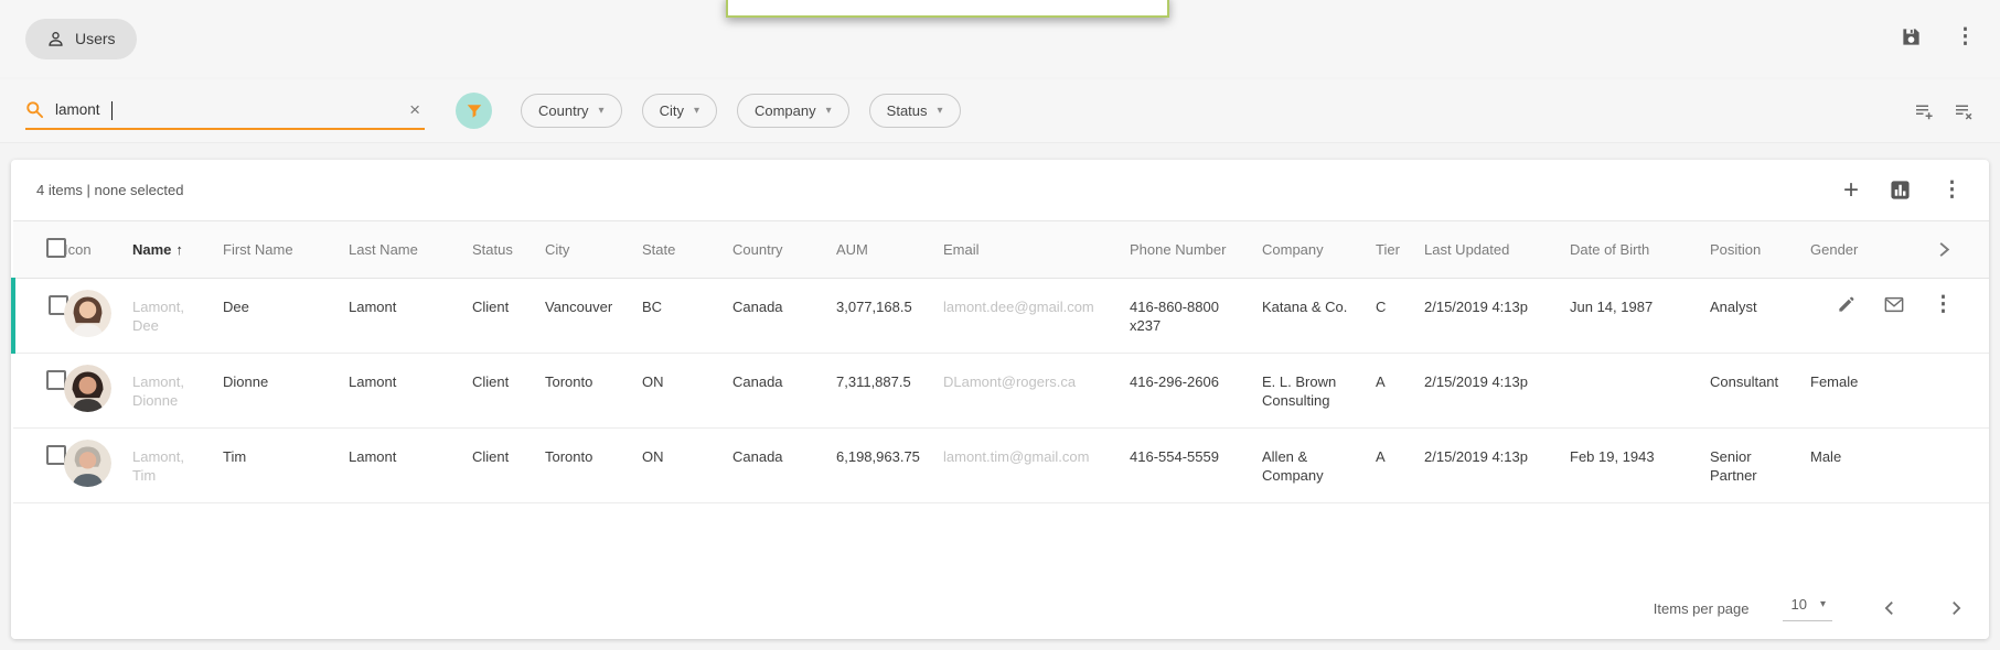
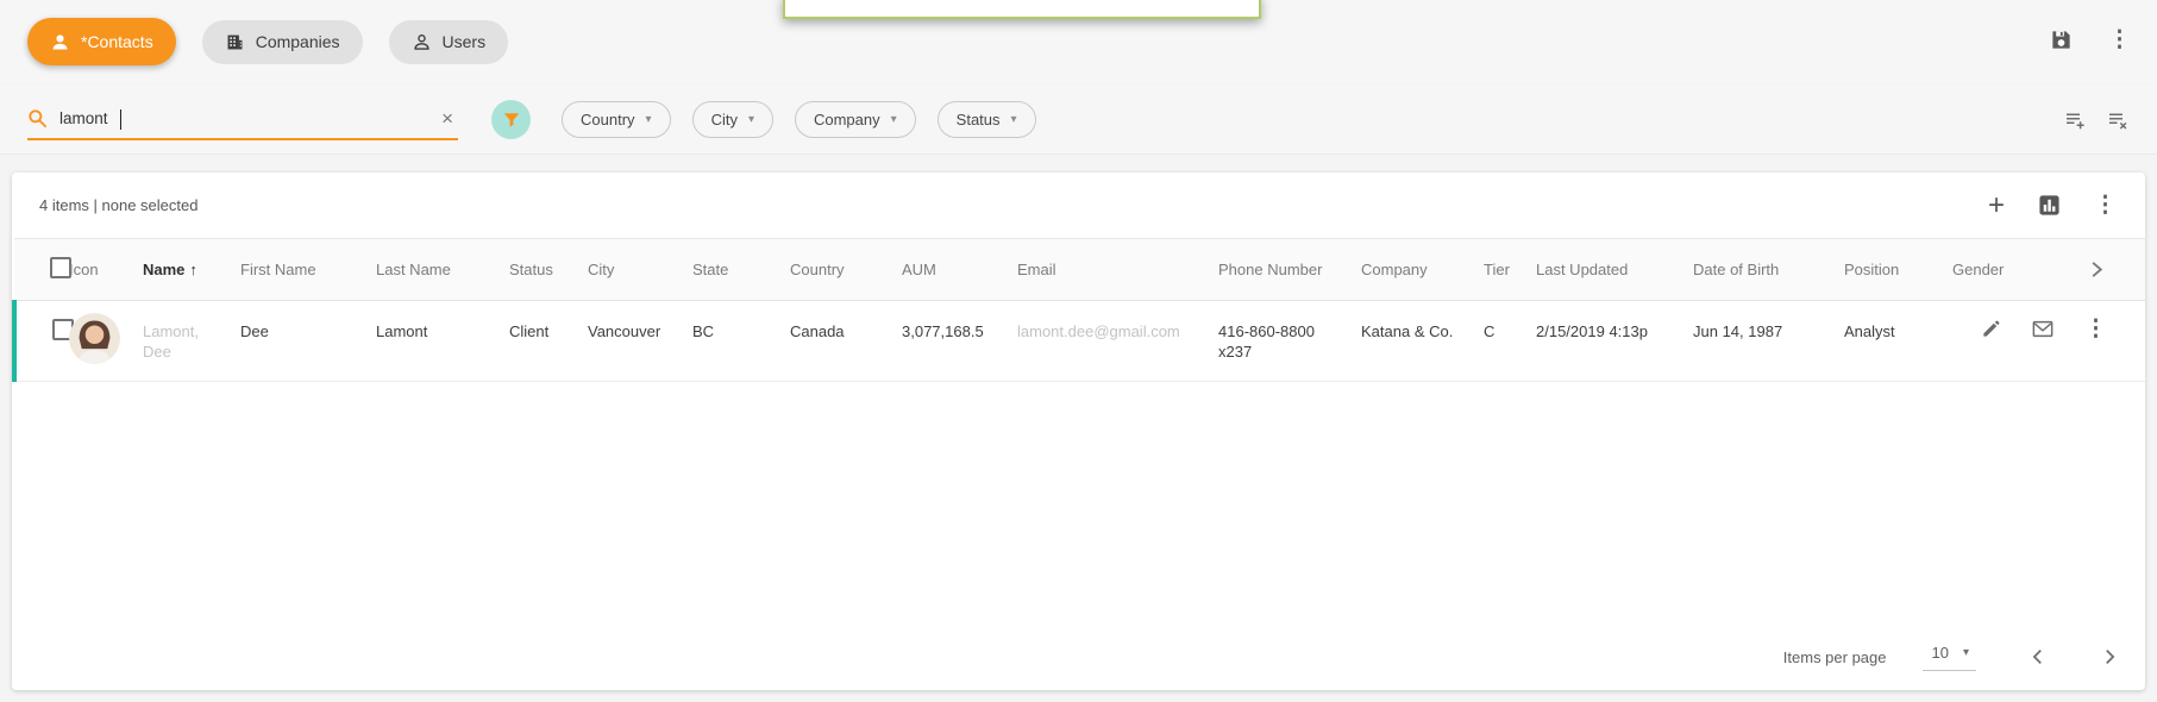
+ *Contacts
+ Companies
  Users
  ⋮
  lamont
  ×
  Country
  ▾
  City
  ▾
  Company
  ▾
  Status
  ▾
  4 items | none selected
  +
  ⋮
  	Icon	Name ↑	First Name	Last Name	Status	City	State	Country	AUM	Email	Phone Number	Company	Tier	Last Updated	Date of Birth	Position	Gender
  		Lamont, Dee	Dee	Lamont	Client	Vancouver	BC	Canada	3,077,168.5	lamont.dee@gmail.com	416-860-8800 x237	Katana & Co.	C	2/15/2019 4:13p	Jun 14, 1987	Analyst	⋮
- 		Lamont, Dionne	Dionne	Lamont	Client	Toronto	ON	Canada	7,311,887.5	DLamont@rogers.ca	416-296-2606	E. L. Brown Consulting	A	2/15/2019 4:13p		Consultant	Female
- 		Lamont, Tim	Tim	Lamont	Client	Toronto	ON	Canada	6,198,963.75	lamont.tim@gmail.com	416-554-5559	Allen & Company	A	2/15/2019 4:13p	Feb 19, 1943	Senior Partner	Male
  Items per page
  10
  ▾
